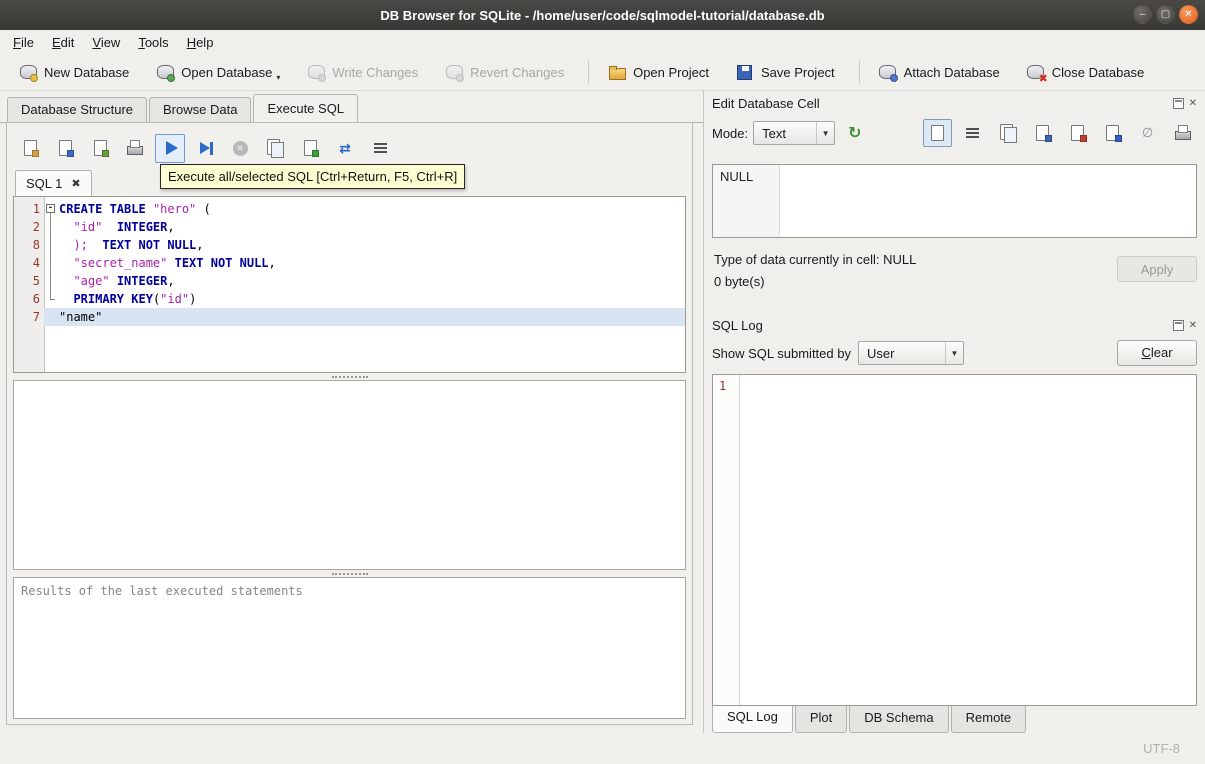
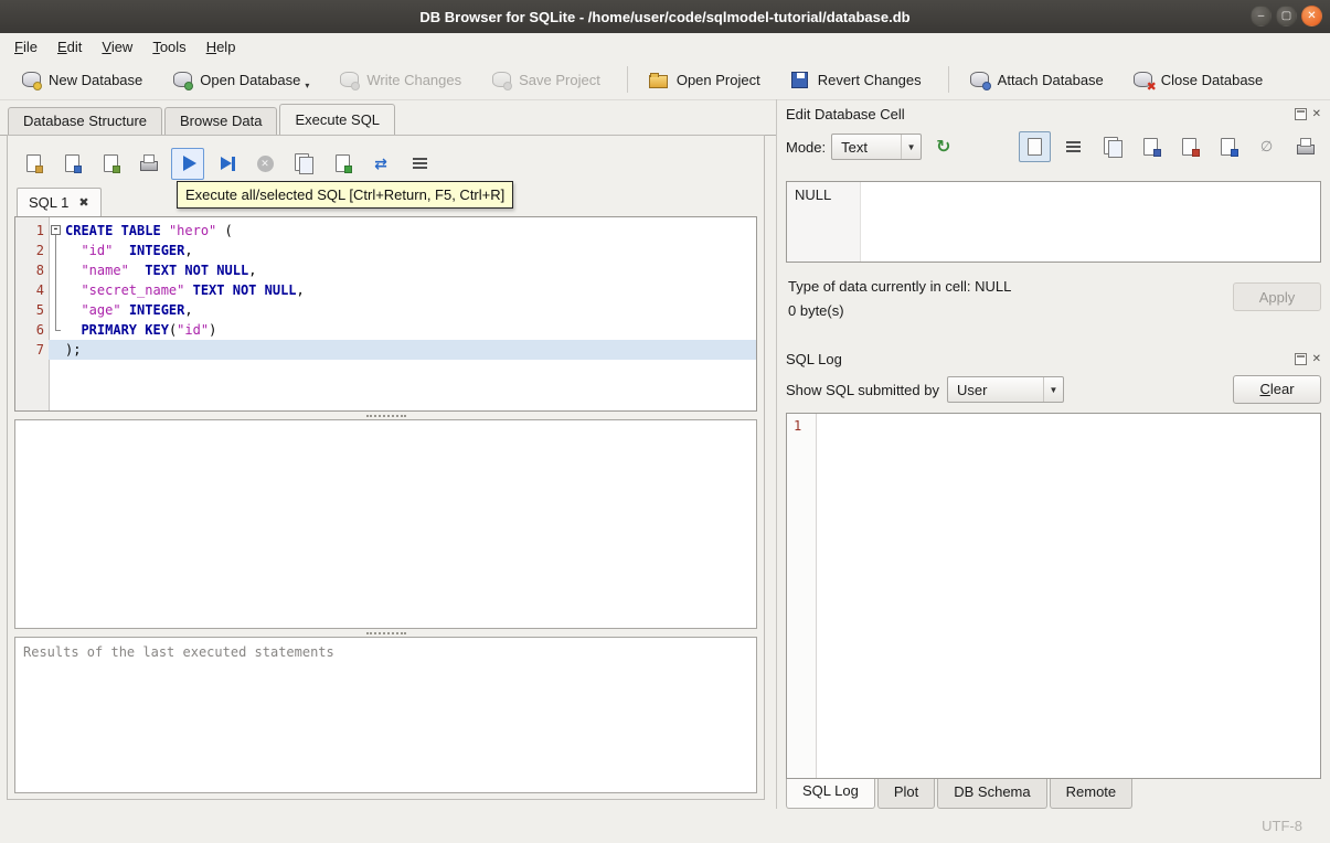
  DB Browser for SQLite - /home/user/code/sqlmodel-tutorial/database.db
  –
  ▢
  ✕
  File
  Edit
  View
  Tools
  Help
  New Database
  Open Database
  ▾
  Write Changes
- Revert Changes
+ Save Project
  Open Project
- Save Project
+ Revert Changes
  Attach Database
  Close Database
  Database Structure
  Browse Data
  Execute SQL
  SQL 1
  ✖
  1
  CREATE TABLE "hero" (
  2
  "id" INTEGER,
  8
- ); TEXT NOT NULL,
+ "name" TEXT NOT NULL,
  4
  "secret_name" TEXT NOT NULL,
  5
  "age" INTEGER,
  6
  PRIMARY KEY("id")
  7
- "name"
+ );
  Results of the last executed statements
  Execute all/selected SQL [Ctrl+Return, F5, Ctrl+R]
  Edit Database Cell
  ✕
  Mode:
  Text
  ▼
  NULL
  Type of data currently in cell: NULL
  0 byte(s)
  Apply
  SQL Log
  ✕
  Show SQL submitted by
  User
  ▼
  Clear
  1
  SQL Log
  Plot
  DB Schema
  Remote
  UTF-8
